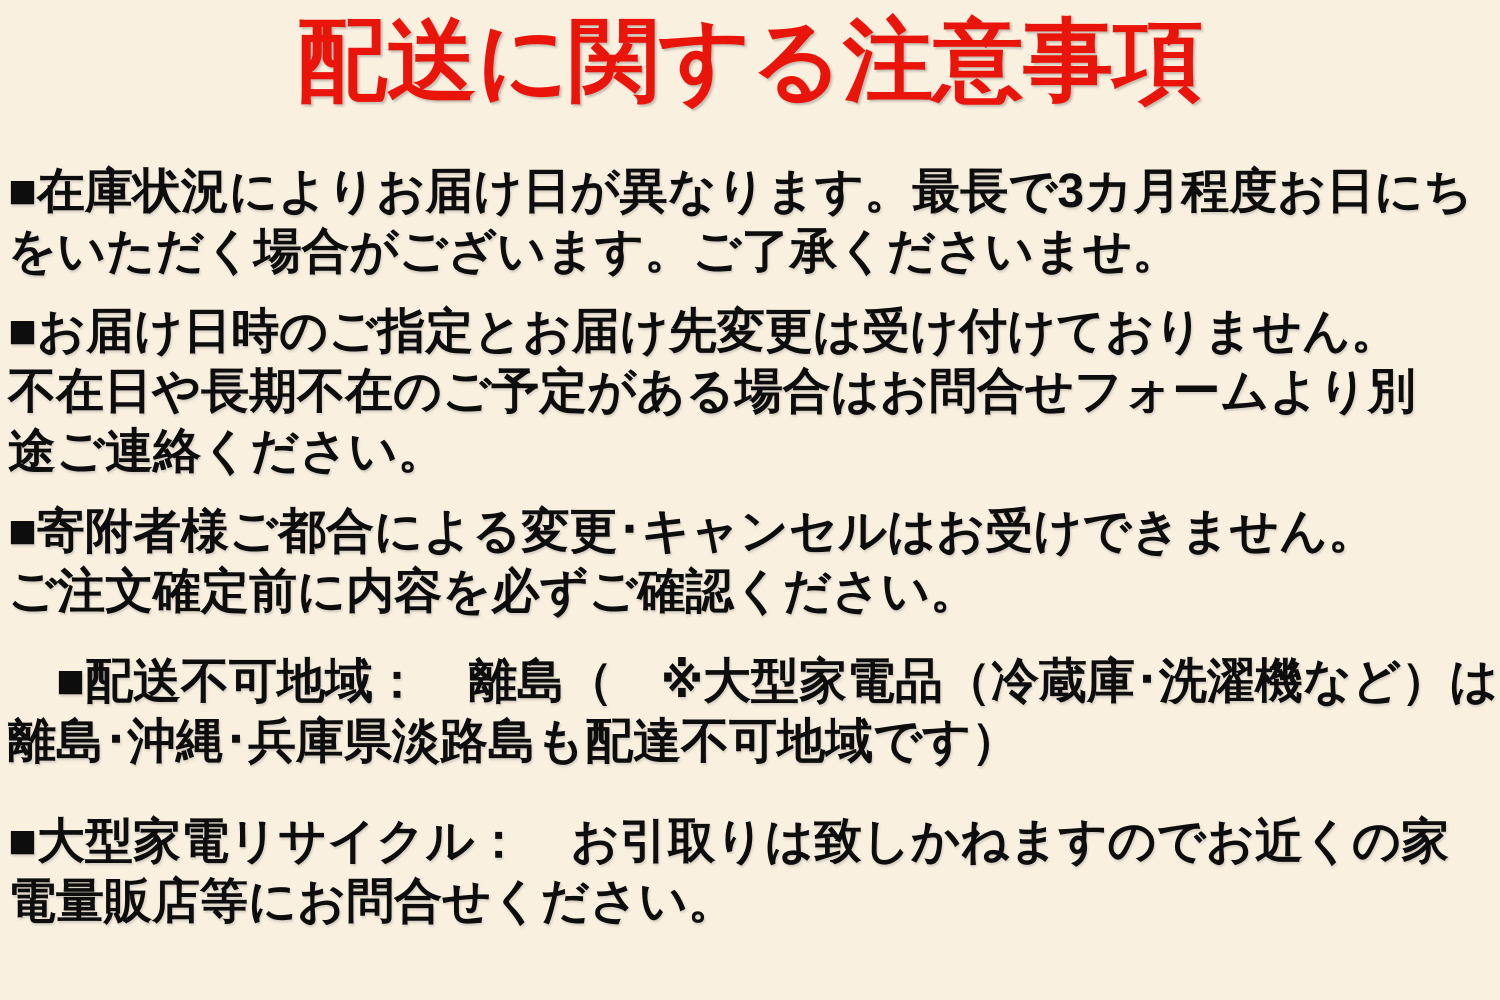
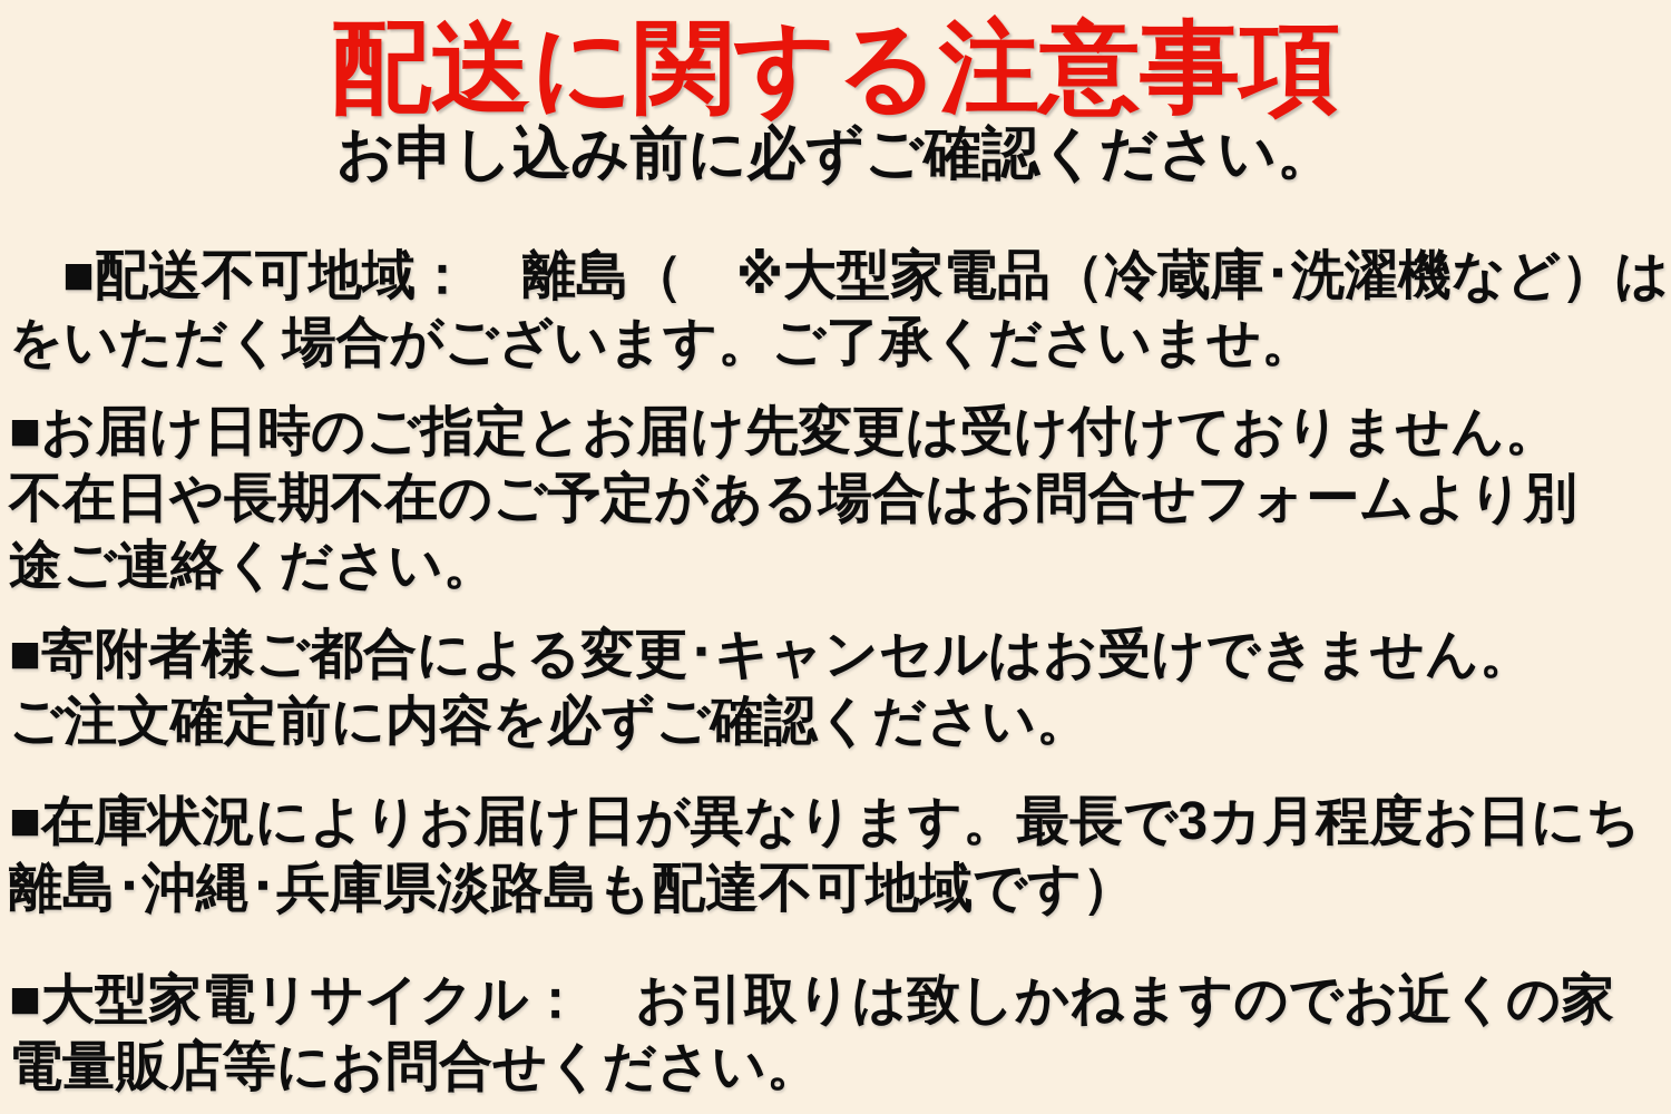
  配送に関する注意事項
+ お申し込み前に必ずご確認ください。
- ■在庫状況によりお届け日が異なります。最長で3カ月程度お日にち
+ ■配送不可地域： 離島（ ※大型家電品（冷蔵庫･洗濯機など）は
  をいただく場合がございます。ご了承くださいませ。
  ■お届け日時のご指定とお届け先変更は受け付けておりません。
  不在日や長期不在のご予定がある場合はお問合せフォームより別
  途ご連絡ください。
  ■寄附者様ご都合による変更･キャンセルはお受けできません。
  ご注文確定前に内容を必ずご確認ください。
- ■配送不可地域： 離島（ ※大型家電品（冷蔵庫･洗濯機など）は
+ ■在庫状況によりお届け日が異なります。最長で3カ月程度お日にち
  離島･沖縄･兵庫県淡路島も配達不可地域です）
  ■大型家電リサイクル： お引取りは致しかねますのでお近くの家
  電量販店等にお問合せください。
